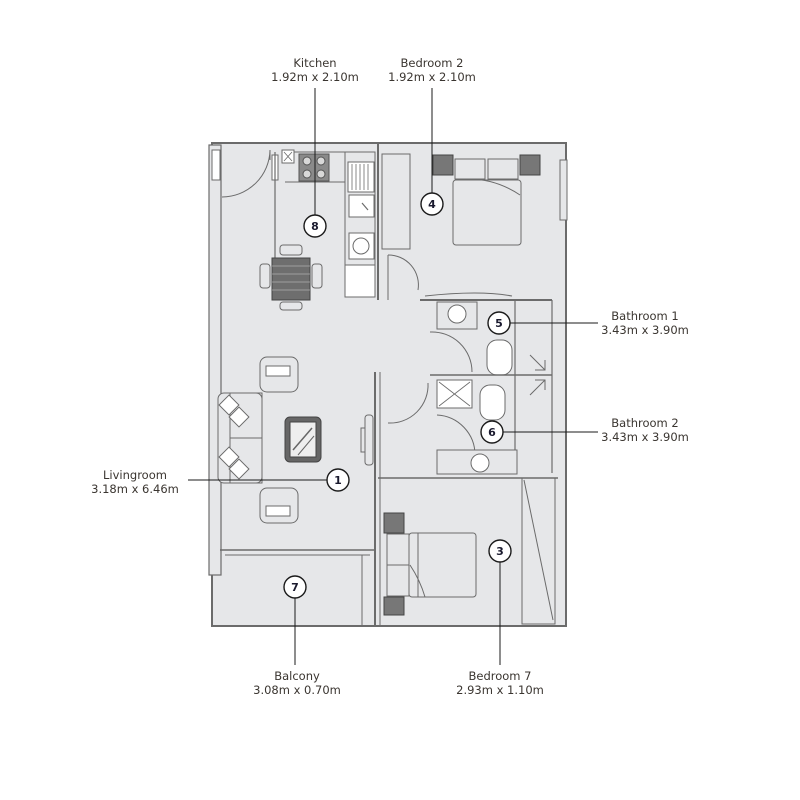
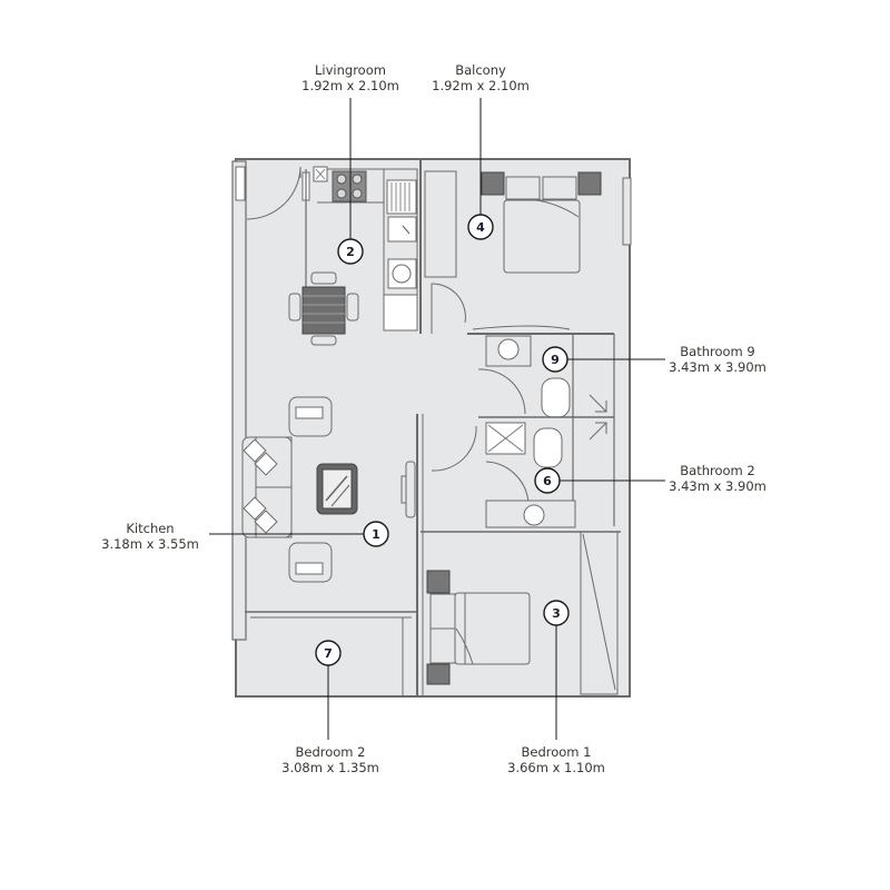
  1
- 8
+ 2
  3
  4
- 5
+ 9
  6
  7
- Kitchen
+ Livingroom
  1.92m x 2.10m
- Bedroom 2
+ Balcony
  1.92m x 2.10m
- Bathroom 1
+ Bathroom 9
  3.43m x 3.90m
  Bathroom 2
  3.43m x 3.90m
- Livingroom
+ Kitchen
- 3.18m x 6.46m
+ 3.18m x 3.55m
- Balcony
+ Bedroom 2
- 3.08m x 0.70m
+ 3.08m x 1.35m
- Bedroom 7
+ Bedroom 1
- 2.93m x 1.10m
+ 3.66m x 1.10m
